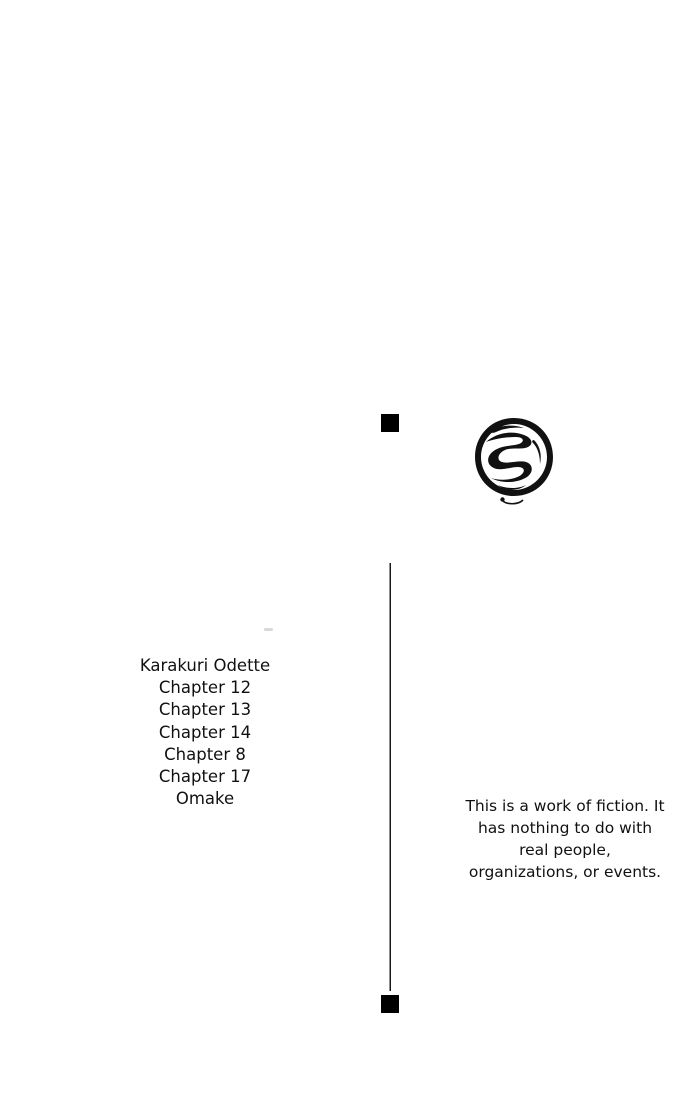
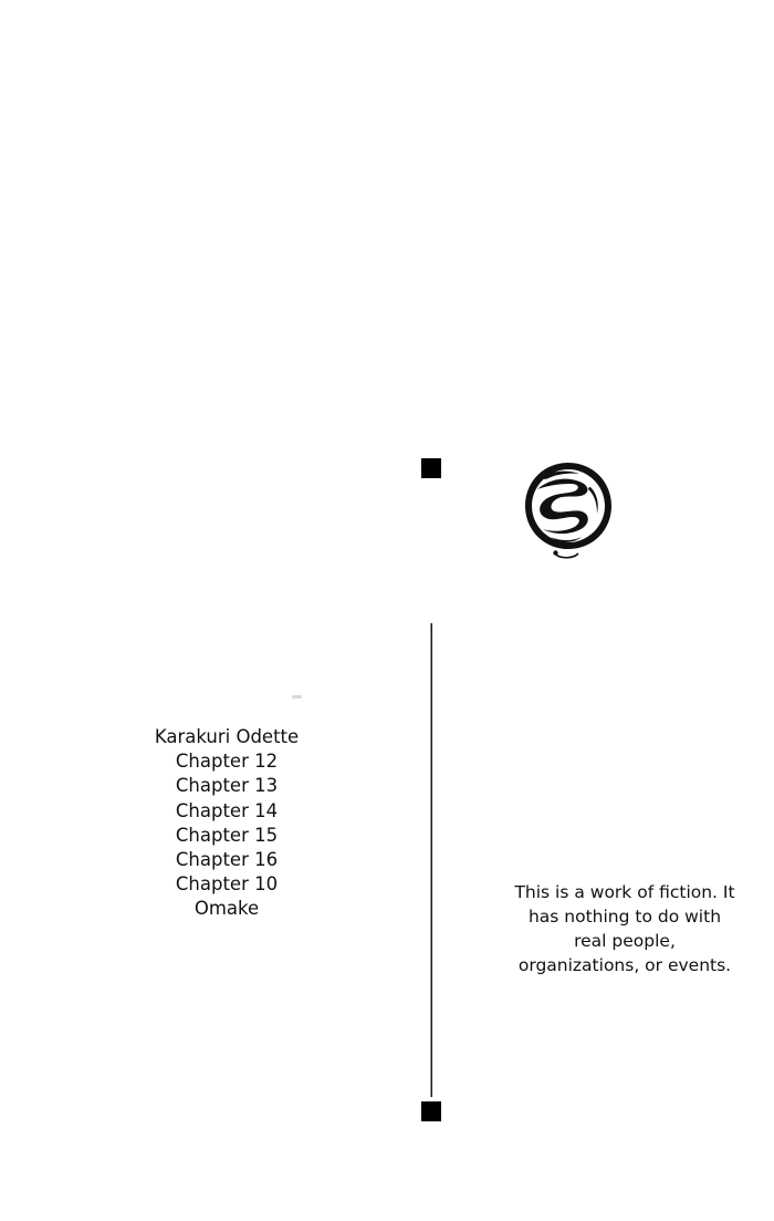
  Karakuri Odette
  Chapter 12
  Chapter 13
  Chapter 14
- Chapter 8
+ Chapter 15
+ Chapter 16
- Chapter 17
+ Chapter 10
  Omake
  This is a work of fiction. It has nothing to do with real people, organizations, or events.
